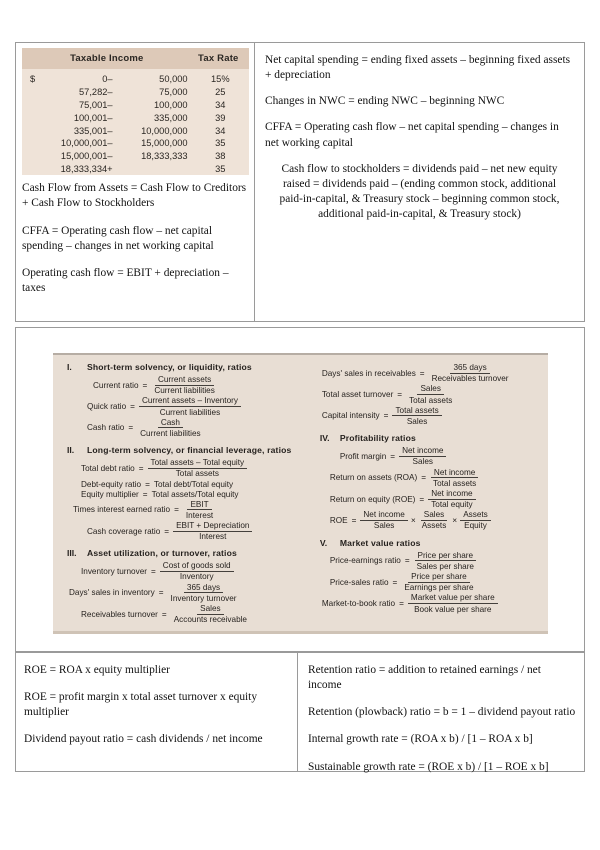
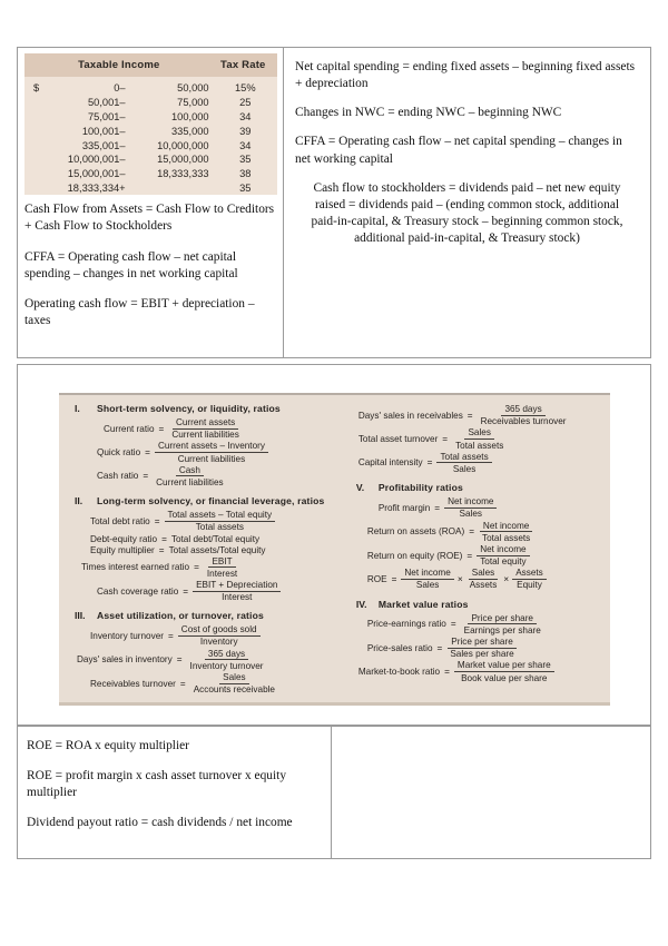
  Taxable Income	Tax Rate
  $	0–	50,000	15%
- 	57,282–	75,000	25
+ 	50,001–	75,000	25
  	75,001–	100,000	34
  	100,001–	335,000	39
  	335,001–	10,000,000	34
  	10,000,001–	15,000,000	35
  	15,000,001–	18,333,333	38
  	18,333,334+		35
  Cash Flow from Assets = Cash Flow to Creditors + Cash Flow to Stockholders
  CFFA = Operating cash flow – net capital spending – changes in net working capital
  Operating cash flow = EBIT + depreciation – taxes
  Net capital spending = ending fixed assets – beginning fixed assets + depreciation
  Changes in NWC = ending NWC – beginning NWC
  CFFA = Operating cash flow – net capital spending – changes in net working capital
  Cash flow to stockholders = dividends paid – net new equity raised = dividends paid – (ending common stock, additional paid-in-capital, & Treasury stock – beginning common stock, additional paid-in-capital, & Treasury stock)
  I.
  Short-term solvency, or liquidity, ratios
  Current ratio
  =
  Current assets
  Current liabilities
  Quick ratio
  =
  Current assets – Inventory
  Current liabilities
  Cash ratio
  =
  Cash
  Current liabilities
  II.
  Long-term solvency, or financial leverage, ratios
  Total debt ratio
  =
  Total assets – Total equity
  Total assets
  Debt-equity ratio
  =
  Total debt/Total equity
  Equity multiplier
  =
  Total assets/Total equity
  Times interest earned ratio
  =
  EBIT
  Interest
  Cash coverage ratio
  =
  EBIT + Depreciation
  Interest
  III.
  Asset utilization, or turnover, ratios
  Inventory turnover
  =
  Cost of goods sold
  Inventory
  Days' sales in inventory
  =
  365 days
  Inventory turnover
  Receivables turnover
  =
  Sales
  Accounts receivable
  Days' sales in receivables
  =
  365 days
  Receivables turnover
  Total asset turnover
  =
  Sales
  Total assets
  Capital intensity
  =
  Total assets
  Sales
- IV.
+ V.
  Profitability ratios
  Profit margin
  =
  Net income
  Sales
  Return on assets (ROA)
  =
  Net income
  Total assets
  Return on equity (ROE)
  =
  Net income
  Total equity
  ROE
  =
  Net income
  Sales
  ×
  Sales
  Assets
  ×
  Assets
  Equity
- V.
+ IV.
  Market value ratios
  Price-earnings ratio
  =
  Price per share
- Sales per share
+ Earnings per share
  Price-sales ratio
  =
  Price per share
- Earnings per share
+ Sales per share
  Market-to-book ratio
  =
  Market value per share
  Book value per share
  ROE = ROA x equity multiplier
- ROE = profit margin x total asset turnover x equity multiplier
+ ROE = profit margin x cash asset turnover x equity multiplier
  Dividend payout ratio = cash dividends / net income
- Retention ratio = addition to retained earnings / net income
- Retention (plowback) ratio = b = 1 – dividend payout ratio
- Internal growth rate = (ROA x b) / [1 – ROA x b]
- Sustainable growth rate = (ROE x b) / [1 – ROE x b]
